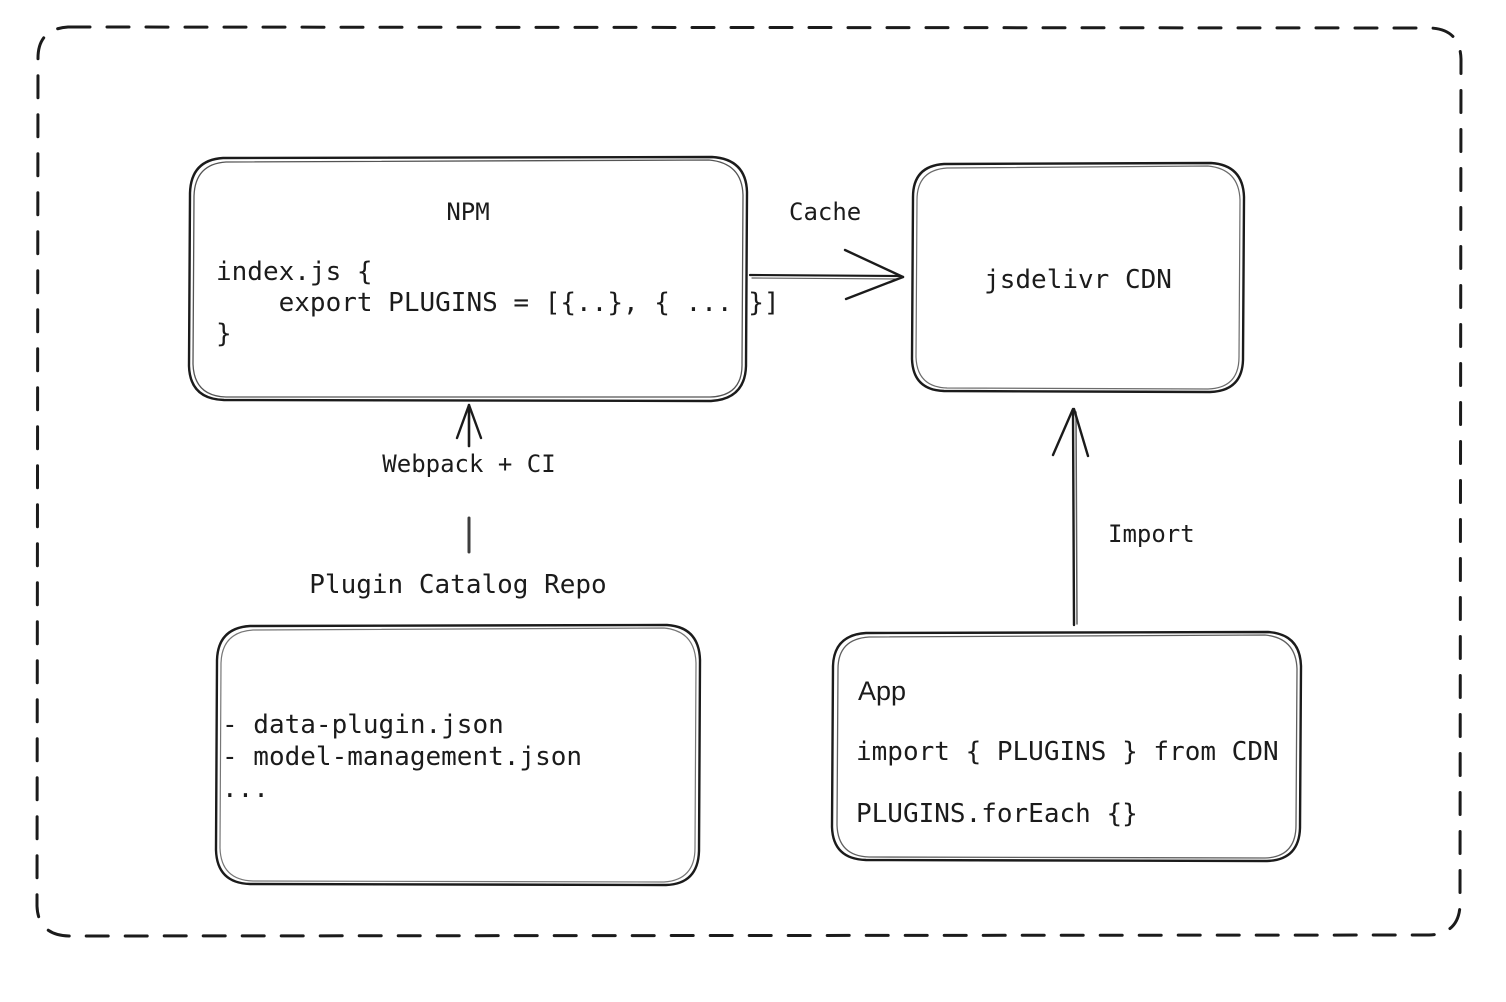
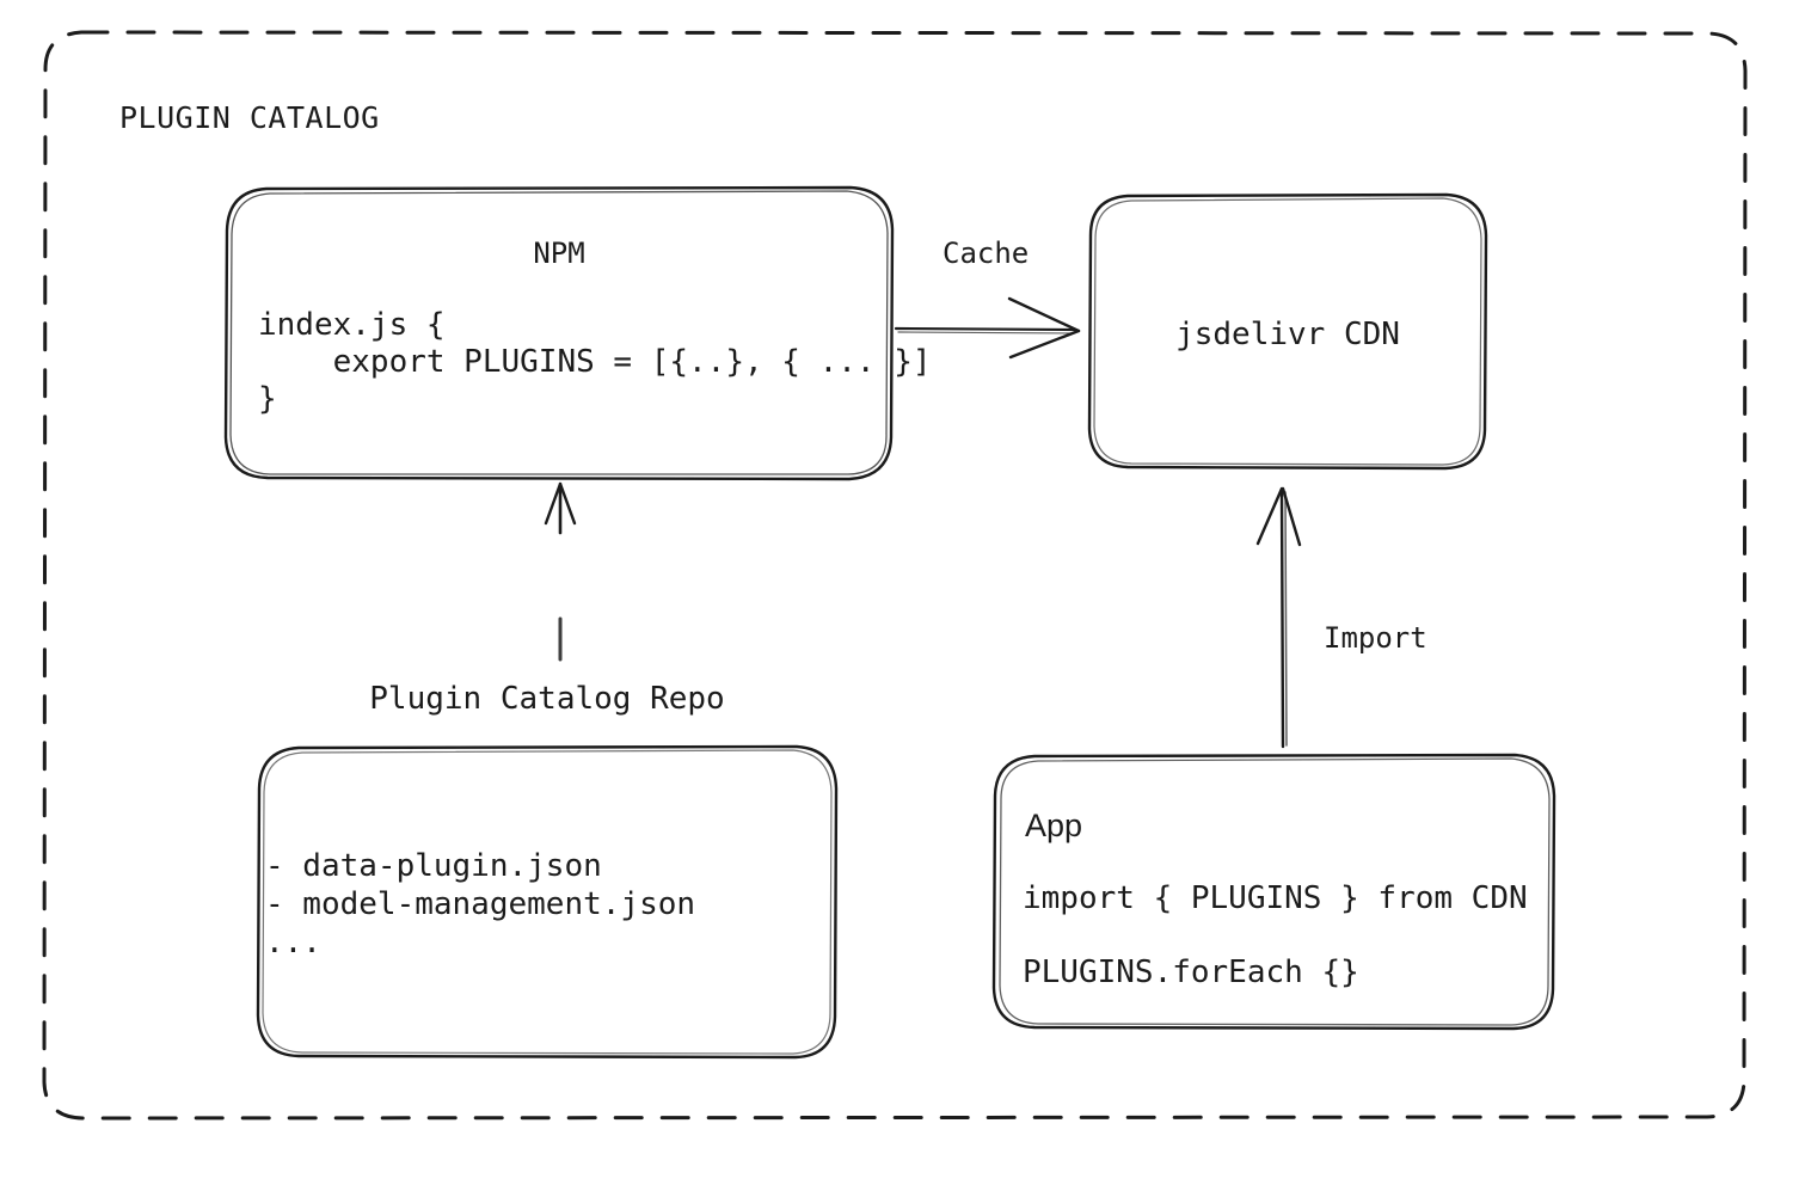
+ PLUGIN CATALOG
  NPM
  index.js {
  export PLUGINS = [{..}, { ... }]
  }
  jsdelivr CDN
  Plugin Catalog Repo
  - data-plugin.json
  - model-management.json
  ...
  App
  import { PLUGINS } from CDN
  PLUGINS.forEach {}
  Cache
- Webpack + CI
  Import
